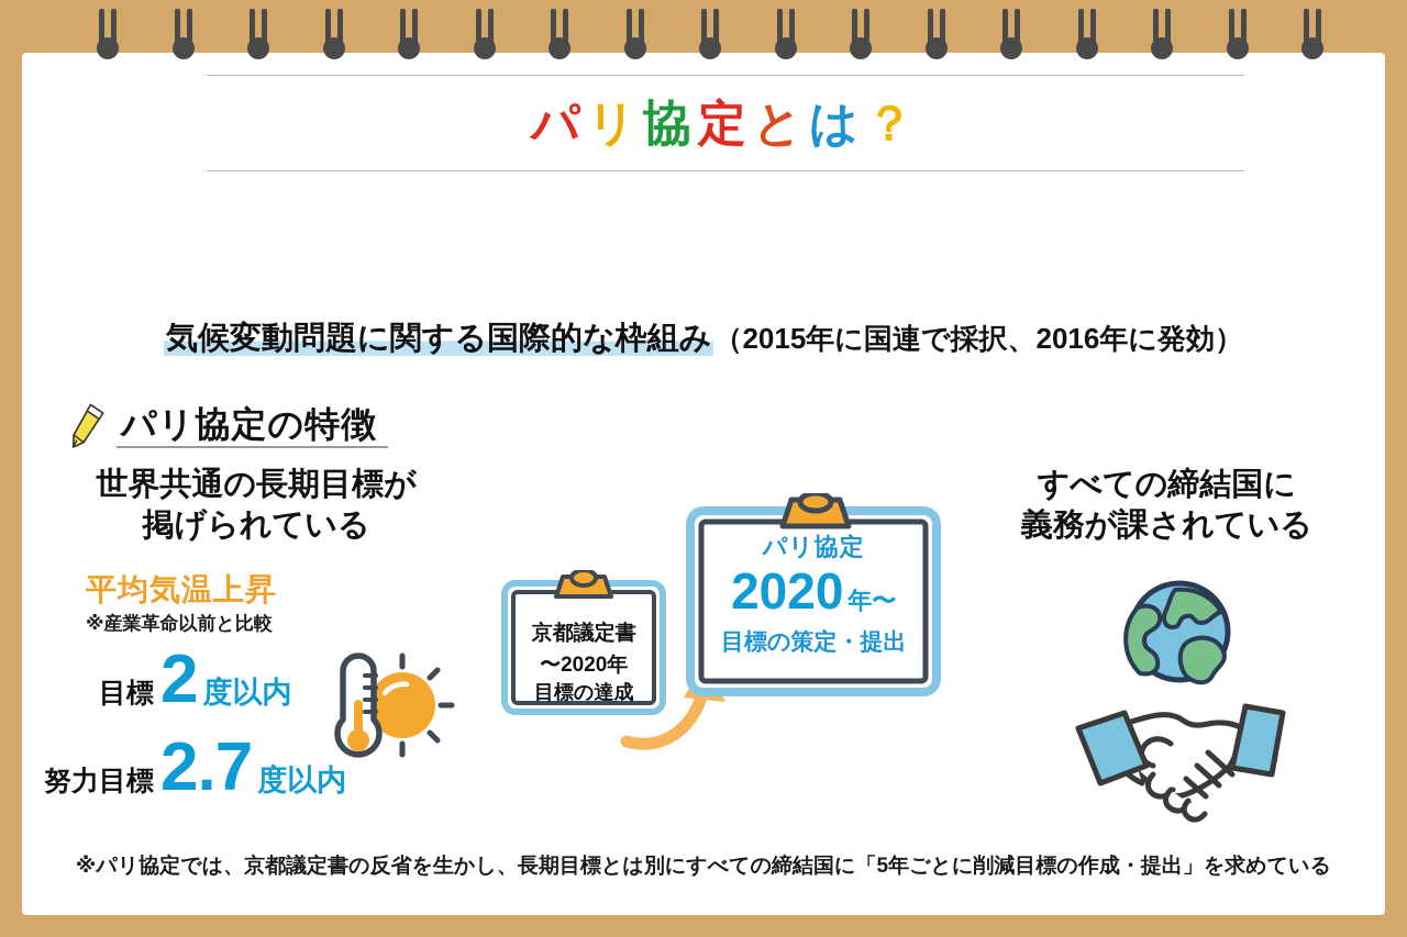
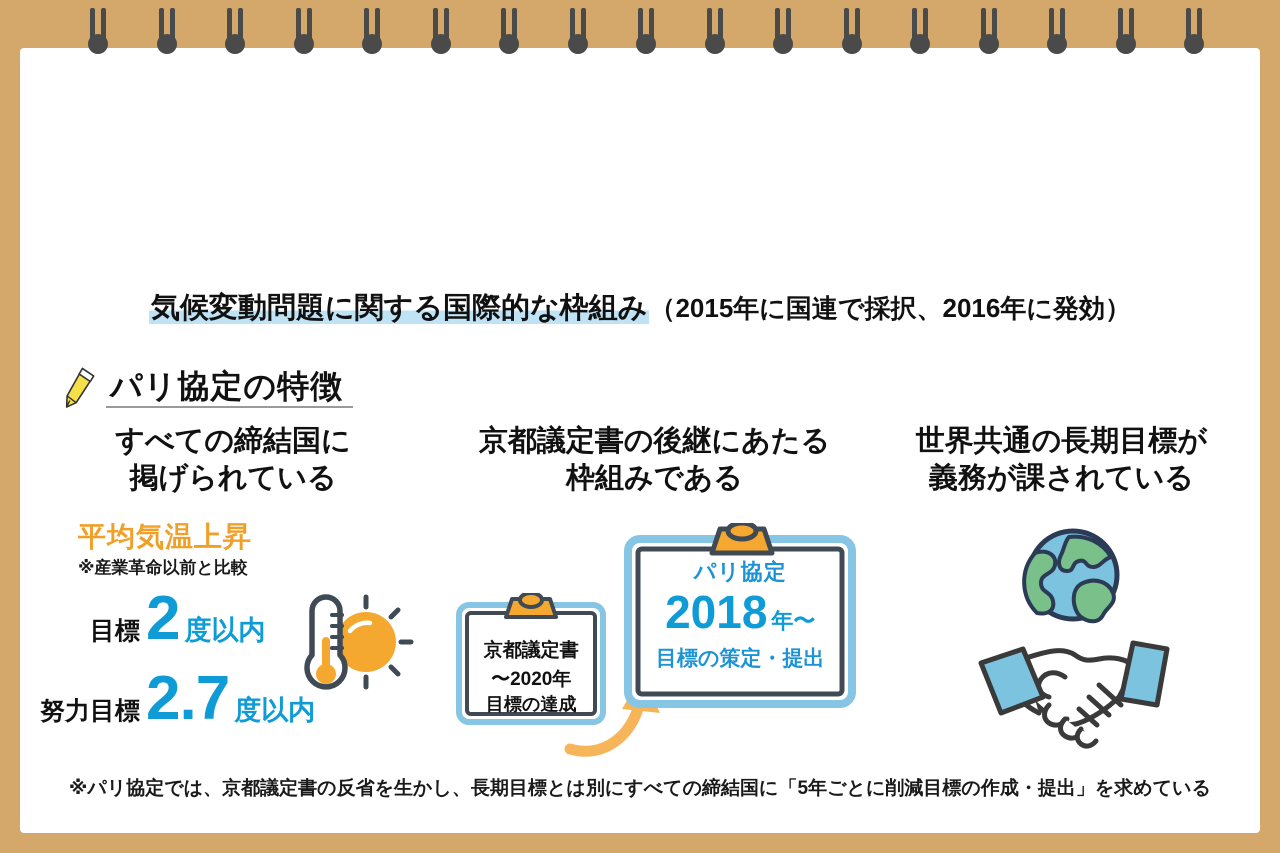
- パリ協定とは？
  気候変動問題に関する国際的な枠組み（2015年に国連で採択、2016年に発効）
  パリ協定の特徴
- 世界共通の長期目標が
+ すべての締結国に
  掲げられている
  平均気温上昇
  ※産業革命以前と比較
  目標
  2
  度以内
  努力目標
  2.7
  度以内
+ 京都議定書の後継にあたる
+ 枠組みである
  京都議定書
  〜2020年
  目標の達成
  パリ協定
- 2020 年〜
+ 2018 年〜
  目標の策定・提出
- すべての締結国に
+ 世界共通の長期目標が
  義務が課されている
  ※パリ協定では、京都議定書の反省を生かし、長期目標とは別にすべての締結国に「5年ごとに削減目標の作成・提出」を求めている
